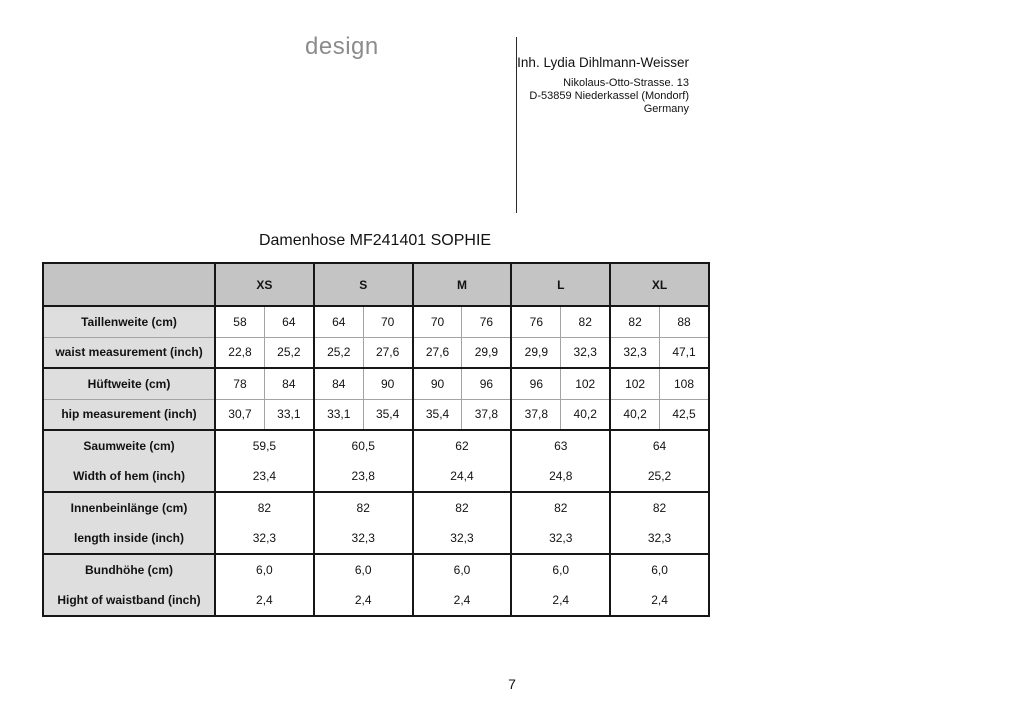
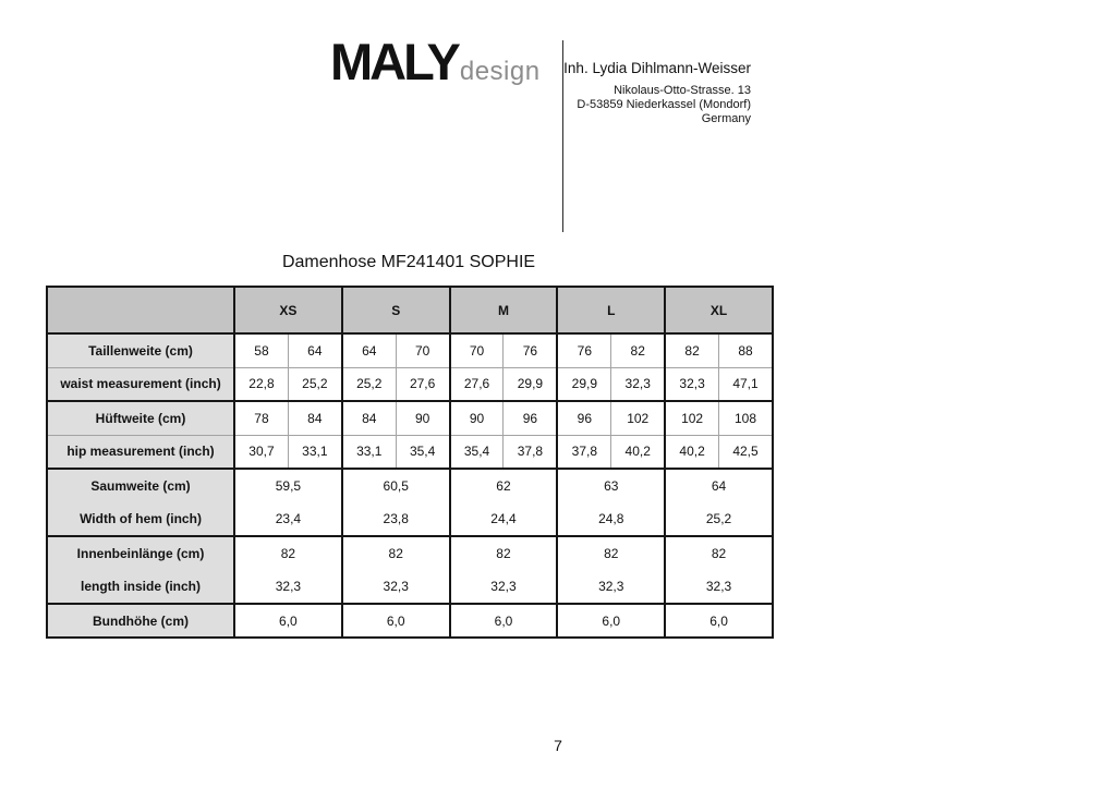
+ MALY
  design
  Inh. Lydia Dihlmann-Weisser
  Nikolaus-Otto-Strasse. 13
  D-53859 Niederkassel (Mondorf)
  Germany
  Damenhose MF241401 SOPHIE
  	XS	S	M	L	XL
  Taillenweite (cm)	58	64	64	70	70	76	76	82	82	88
  waist measurement (inch)	22,8	25,2	25,2	27,6	27,6	29,9	29,9	32,3	32,3	47,1
  Hüftweite (cm)	78	84	84	90	90	96	96	102	102	108
  hip measurement (inch)	30,7	33,1	33,1	35,4	35,4	37,8	37,8	40,2	40,2	42,5
  Saumweite (cm)	59,5	60,5	62	63	64
  Width of hem (inch)	23,4	23,8	24,4	24,8	25,2
  Innenbeinlänge (cm)	82	82	82	82	82
  length inside (inch)	32,3	32,3	32,3	32,3	32,3
  Bundhöhe (cm)	6,0	6,0	6,0	6,0	6,0
- Hight of waistband (inch)	2,4	2,4	2,4	2,4	2,4
  7
